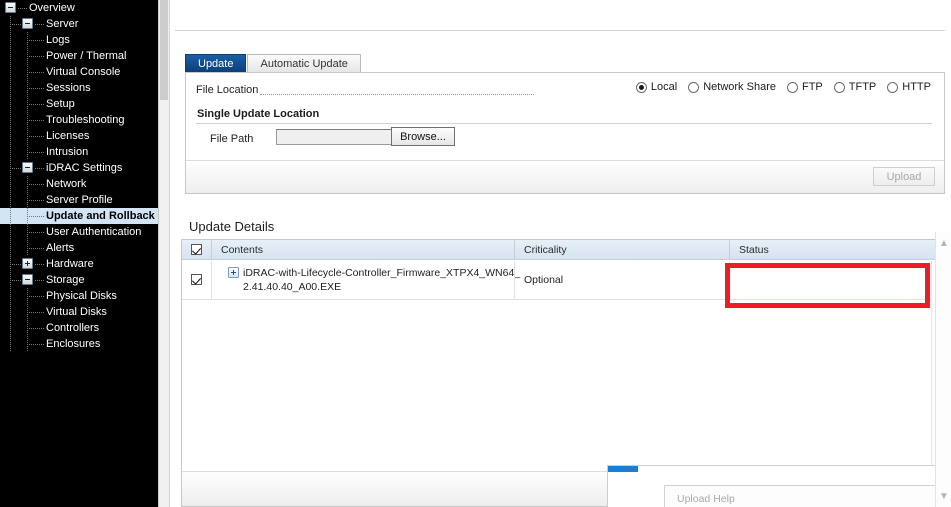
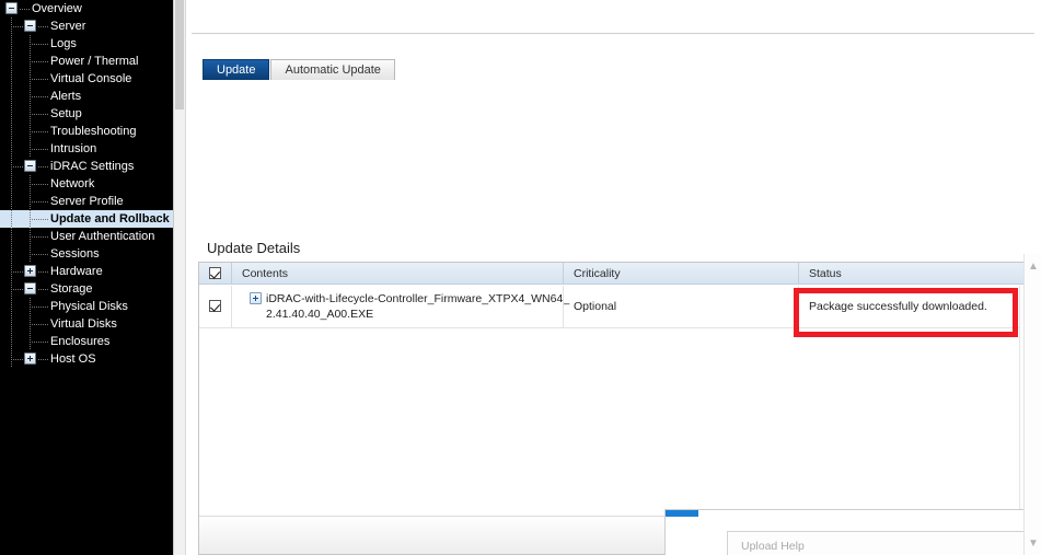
  Overview
  Server
  Logs
  Power / Thermal
  Virtual Console
- Sessions
+ Alerts
  Setup
  Troubleshooting
- Licenses
  Intrusion
  iDRAC Settings
  Network
  Server Profile
  Update and Rollback
  User Authentication
- Alerts
+ Sessions
  Hardware
  Storage
  Physical Disks
  Virtual Disks
- Controllers
  Enclosures
+ Host OS
  Update
  Automatic Update
- File Location
- Local
- Network Share
- FTP
- TFTP
- HTTP
- Single Update Location
- File Path
- Browse...
- Upload
  Update Details
  Contents
  Criticality
  Status
  iDRAC-with-Lifecycle-Controller_Firmware_XTPX4_WN64_2.41.40.40_A00.EXE
  Optional
+ Package successfully downloaded.
  Upload Help
  ▲
  ▼
